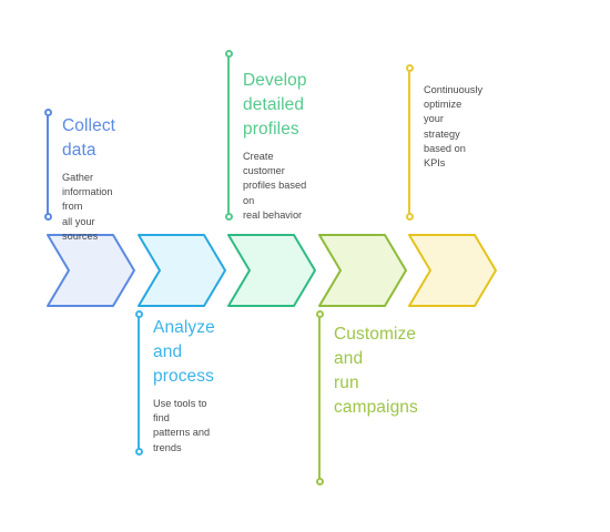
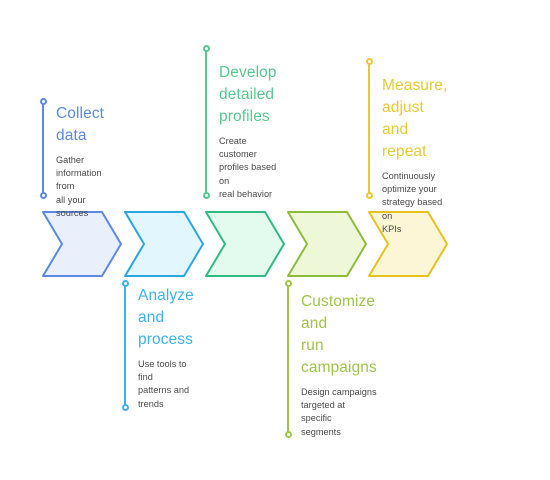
  Collect data
  Gather information from
  all your sources
  Analyze and
  process
  Use tools to find
  patterns and
  trends
  Develop detailed
  profiles
  Create customer
  profiles based on
  real behavior
  Customize and
  run campaigns
+ Design campaigns
+ targeted at specific
+ segments
+ Measure, adjust
+ and repeat
  Continuously
  optimize your
  strategy based on
  KPIs
